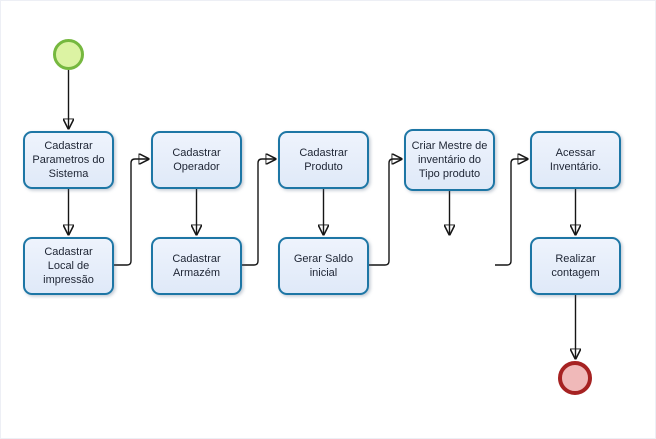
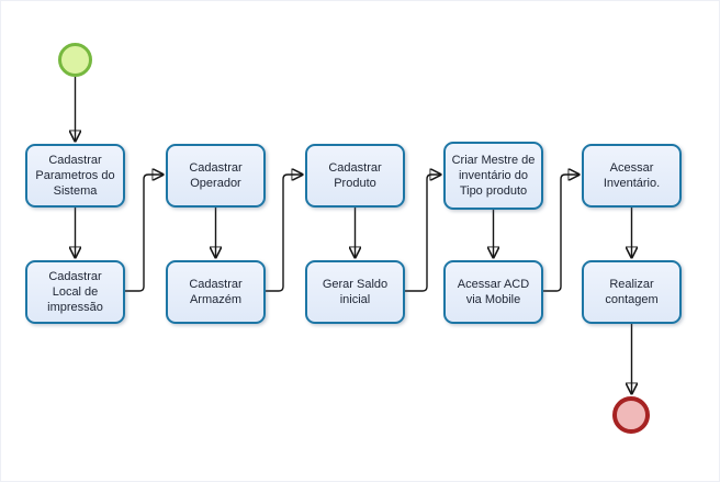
  Cadastrar
  Parametros do
  Sistema
  Cadastrar
  Operador
  Cadastrar
  Produto
  Criar Mestre de
  inventário do
  Tipo produto
  Acessar
  Inventário.
  Cadastrar
  Local de
  impressão
  Cadastrar
  Armazém
  Gerar Saldo
  inicial
+ Acessar ACD
+ via Mobile
  Realizar
  contagem
